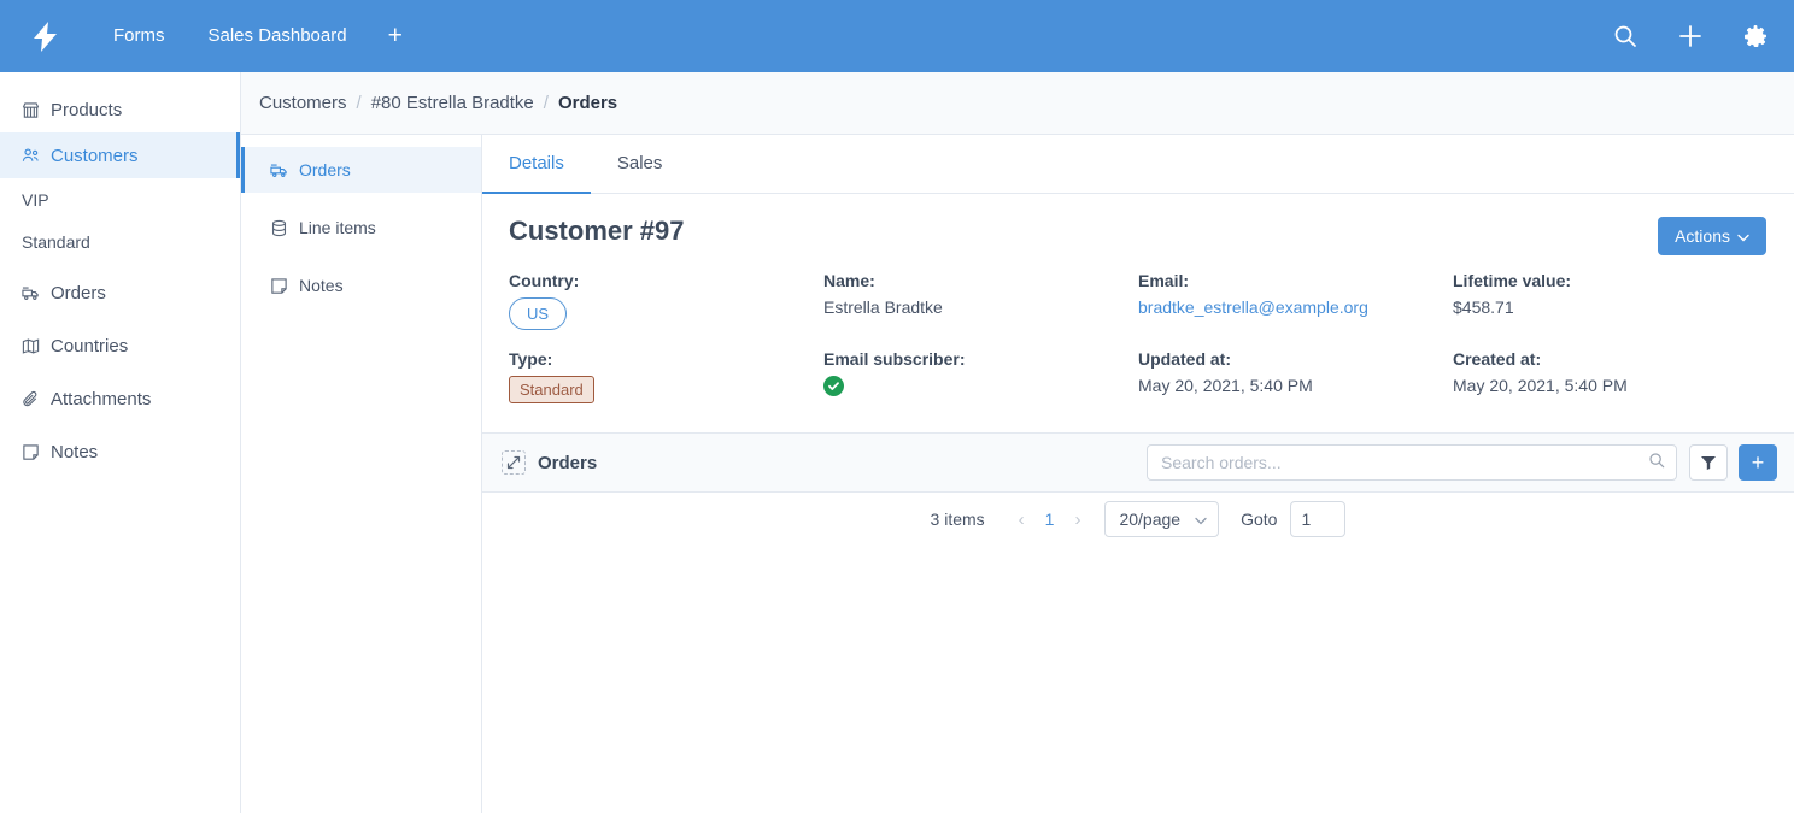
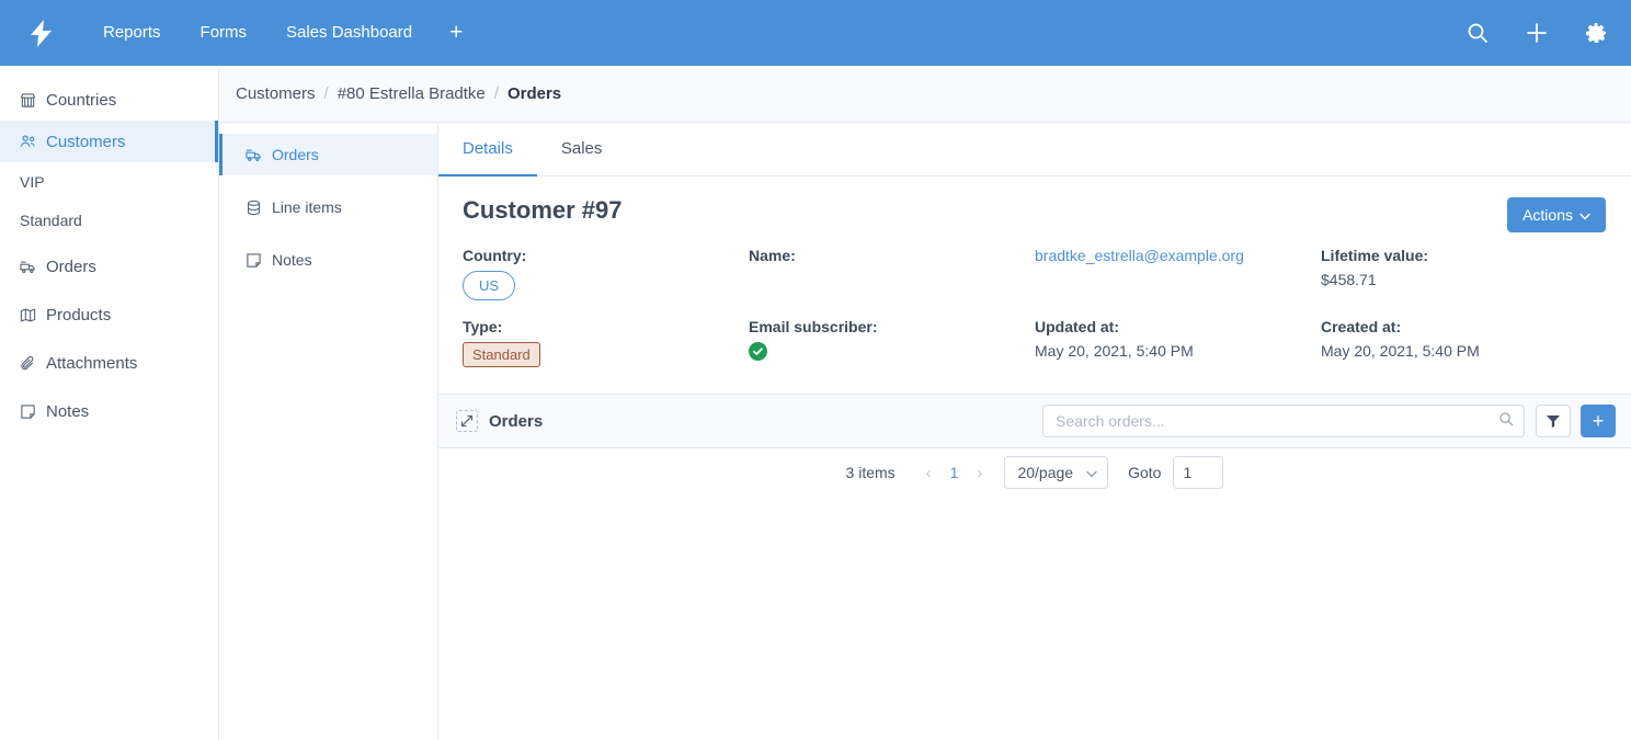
+ Reports
  Forms
  Sales Dashboard
  +
- Products
+ Countries
  Customers
  VIP
  Standard
  Orders
- Countries
+ Products
  Attachments
  Notes
  Customers
  /
  #80 Estrella Bradtke
  /
  Orders
  Orders
  Line items
  Notes
  Details
  Sales
  Customer #97
  Actions
  Country:
  US
  Name:
- Estrella Bradtke
- Email:
  bradtke_estrella@example.org
  Lifetime value:
  $458.71
  Type:
  Standard
  Email subscriber:
  Updated at:
  May 20, 2021, 5:40 PM
  Created at:
  May 20, 2021, 5:40 PM
  Orders
  Search orders...
  +
  3 items
  ‹
  1
  ›
  20/page
  Goto
  1
